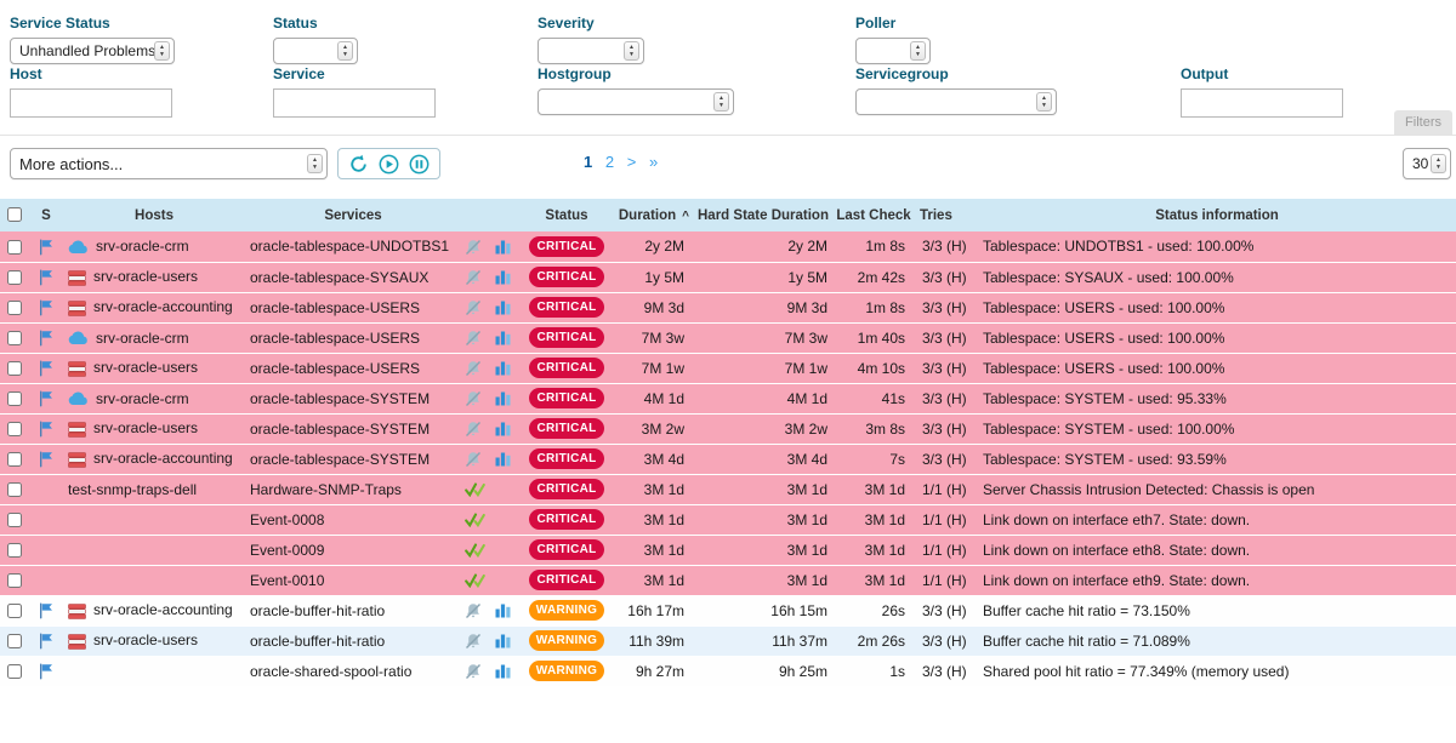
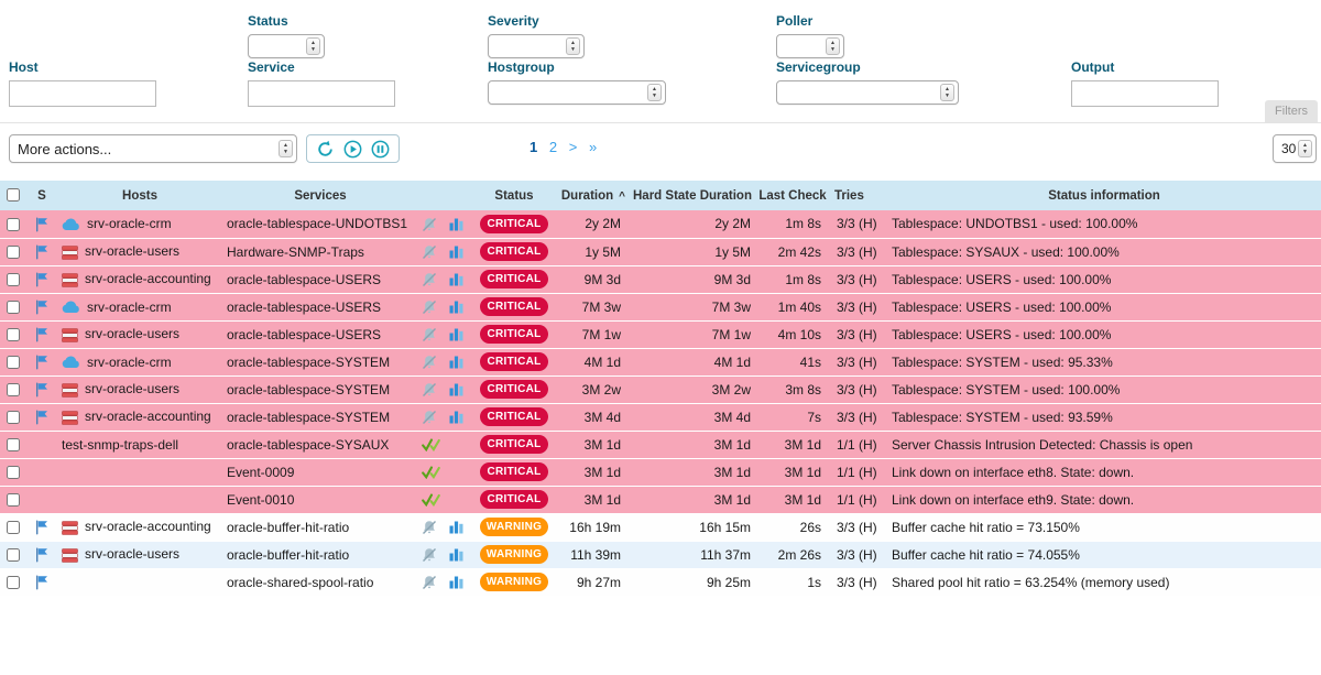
- Service Status
- Unhandled Problems
  Status
  Severity
  Poller
  Host
  Service
  Hostgroup
  Servicegroup
  Output
  Filters
  More actions...
  1 2 > »
  30
  	S	Hosts	Services		Status	Duration ^	Hard State Duration	Last Check	Tries	Status information
  		srv-oracle-crm	oracle-tablespace-UNDOTBS1		CRITICAL	2y 2M	2y 2M	1m 8s	3/3 (H)	Tablespace: UNDOTBS1 - used: 100.00%
- 		srv-oracle-users	oracle-tablespace-SYSAUX		CRITICAL	1y 5M	1y 5M	2m 42s	3/3 (H)	Tablespace: SYSAUX - used: 100.00%
+ 		srv-oracle-users	Hardware-SNMP-Traps		CRITICAL	1y 5M	1y 5M	2m 42s	3/3 (H)	Tablespace: SYSAUX - used: 100.00%
  		srv-oracle-accounting	oracle-tablespace-USERS		CRITICAL	9M 3d	9M 3d	1m 8s	3/3 (H)	Tablespace: USERS - used: 100.00%
  		srv-oracle-crm	oracle-tablespace-USERS		CRITICAL	7M 3w	7M 3w	1m 40s	3/3 (H)	Tablespace: USERS - used: 100.00%
  		srv-oracle-users	oracle-tablespace-USERS		CRITICAL	7M 1w	7M 1w	4m 10s	3/3 (H)	Tablespace: USERS - used: 100.00%
  		srv-oracle-crm	oracle-tablespace-SYSTEM		CRITICAL	4M 1d	4M 1d	41s	3/3 (H)	Tablespace: SYSTEM - used: 95.33%
  		srv-oracle-users	oracle-tablespace-SYSTEM		CRITICAL	3M 2w	3M 2w	3m 8s	3/3 (H)	Tablespace: SYSTEM - used: 100.00%
  		srv-oracle-accounting	oracle-tablespace-SYSTEM		CRITICAL	3M 4d	3M 4d	7s	3/3 (H)	Tablespace: SYSTEM - used: 93.59%
- 		test-snmp-traps-dell	Hardware-SNMP-Traps		CRITICAL	3M 1d	3M 1d	3M 1d	1/1 (H)	Server Chassis Intrusion Detected: Chassis is open
+ 		test-snmp-traps-dell	oracle-tablespace-SYSAUX		CRITICAL	3M 1d	3M 1d	3M 1d	1/1 (H)	Server Chassis Intrusion Detected: Chassis is open
- 			Event-0008		CRITICAL	3M 1d	3M 1d	3M 1d	1/1 (H)	Link down on interface eth7. State: down.
  			Event-0009		CRITICAL	3M 1d	3M 1d	3M 1d	1/1 (H)	Link down on interface eth8. State: down.
  			Event-0010		CRITICAL	3M 1d	3M 1d	3M 1d	1/1 (H)	Link down on interface eth9. State: down.
- 		srv-oracle-accounting	oracle-buffer-hit-ratio		WARNING	16h 17m	16h 15m	26s	3/3 (H)	Buffer cache hit ratio = 73.150%
+ 		srv-oracle-accounting	oracle-buffer-hit-ratio		WARNING	16h 19m	16h 15m	26s	3/3 (H)	Buffer cache hit ratio = 73.150%
- 		srv-oracle-users	oracle-buffer-hit-ratio		WARNING	11h 39m	11h 37m	2m 26s	3/3 (H)	Buffer cache hit ratio = 71.089%
+ 		srv-oracle-users	oracle-buffer-hit-ratio		WARNING	11h 39m	11h 37m	2m 26s	3/3 (H)	Buffer cache hit ratio = 74.055%
- 			oracle-shared-spool-ratio		WARNING	9h 27m	9h 25m	1s	3/3 (H)	Shared pool hit ratio = 77.349% (memory used)
+ 			oracle-shared-spool-ratio		WARNING	9h 27m	9h 25m	1s	3/3 (H)	Shared pool hit ratio = 63.254% (memory used)
